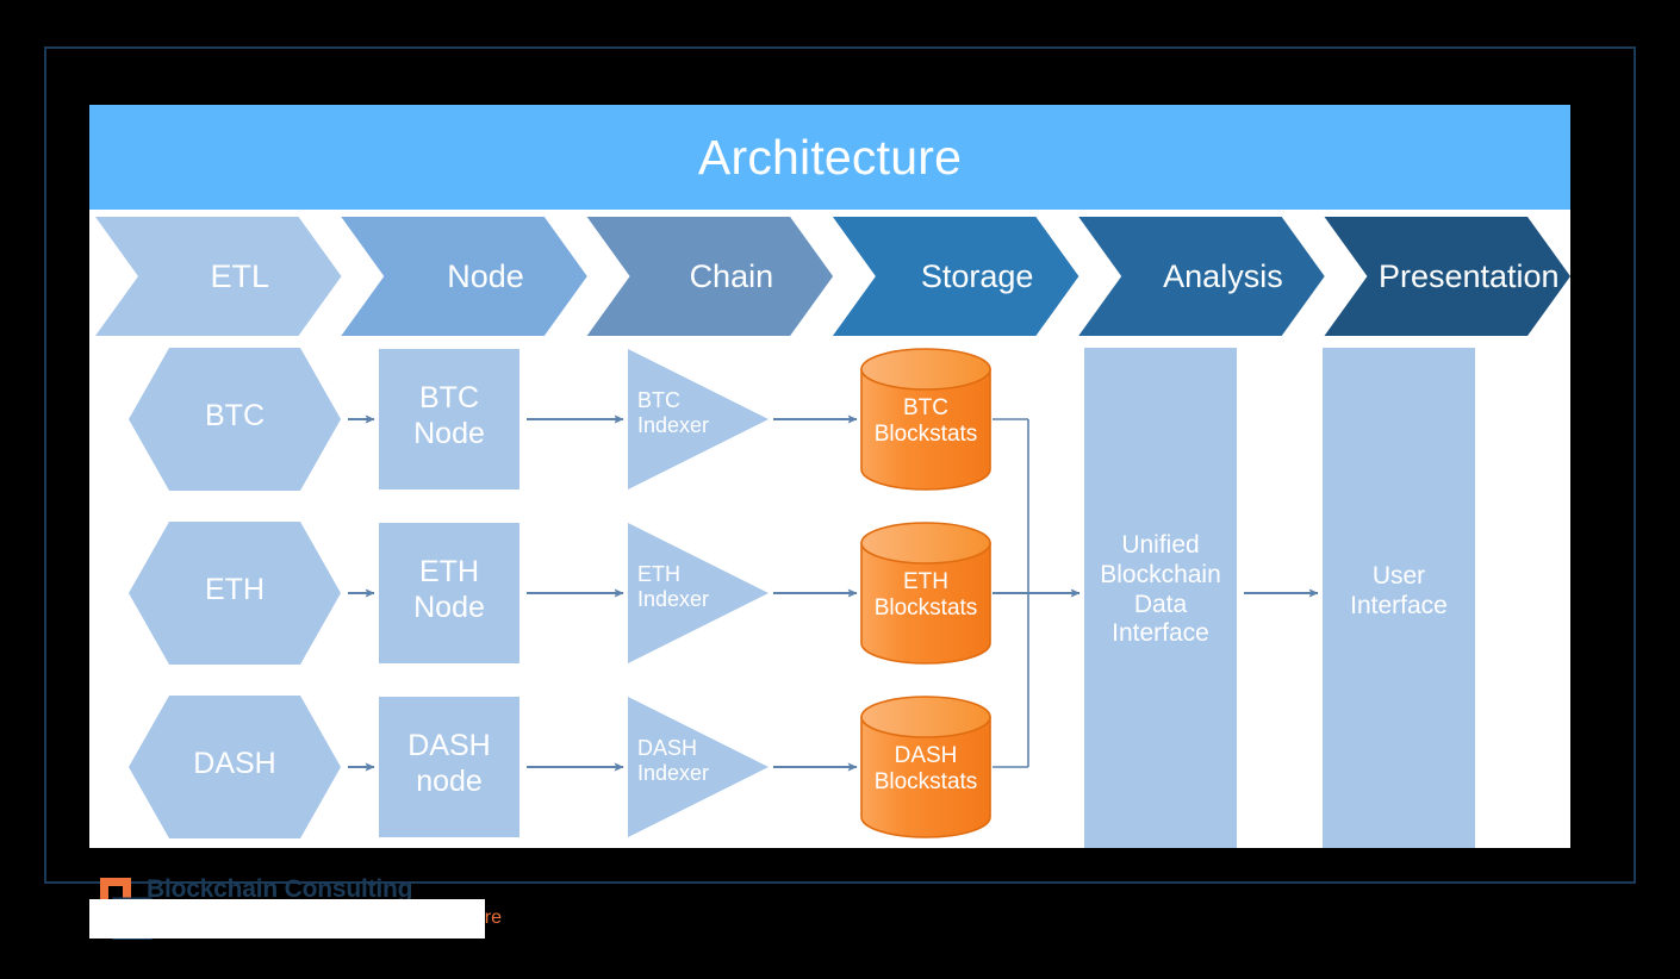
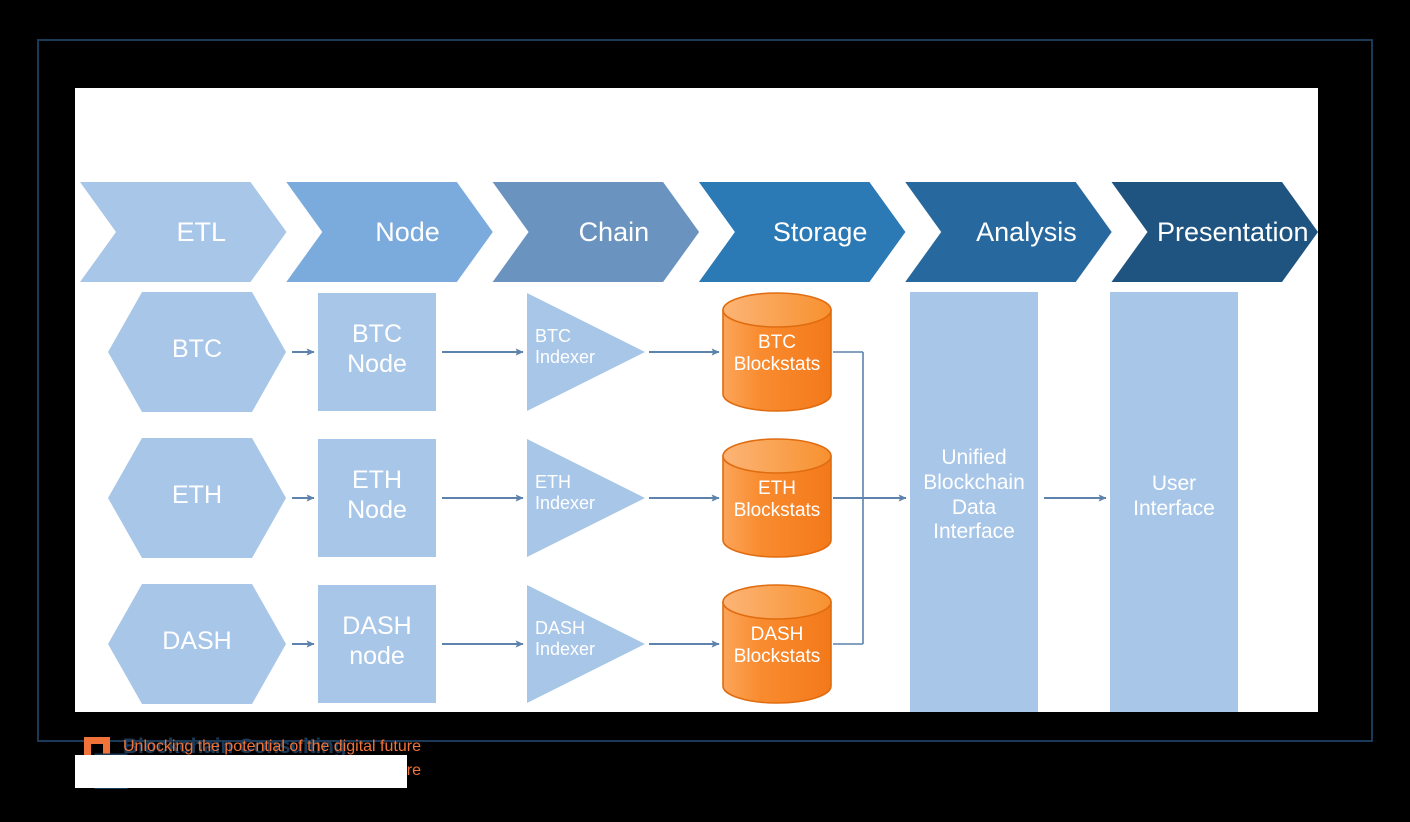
- Architecture
  ETL
  Node
  Chain
  Storage
  Analysis
  Presentation
  BTC
  BTC
  Node
  BTC
  Indexer
  BTC
  Blockstats
  ETH
  ETH
  Node
  ETH
  Indexer
  ETH
  Blockstats
  DASH
  DASH
  node
  DASH
  Indexer
  DASH
  Blockstats
  Unified
  Blockchain
  Data
  Interface
  User
  Interface
  Blockchain Consulting
+ Unlocking the potential of the digital future
